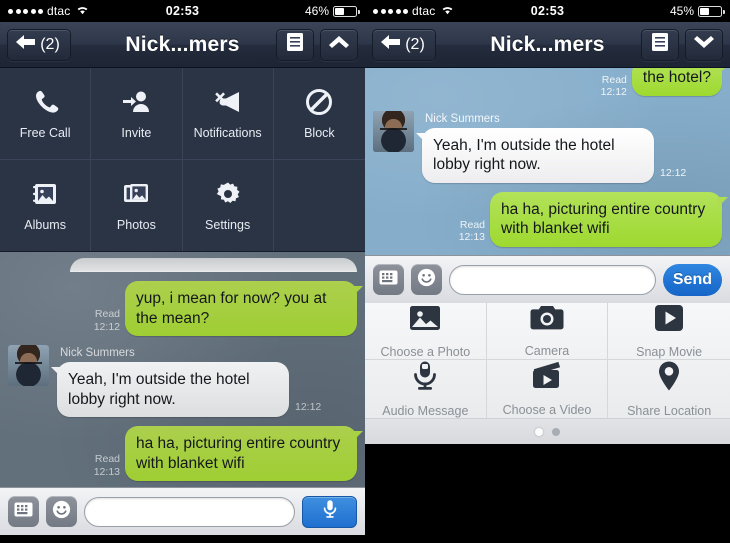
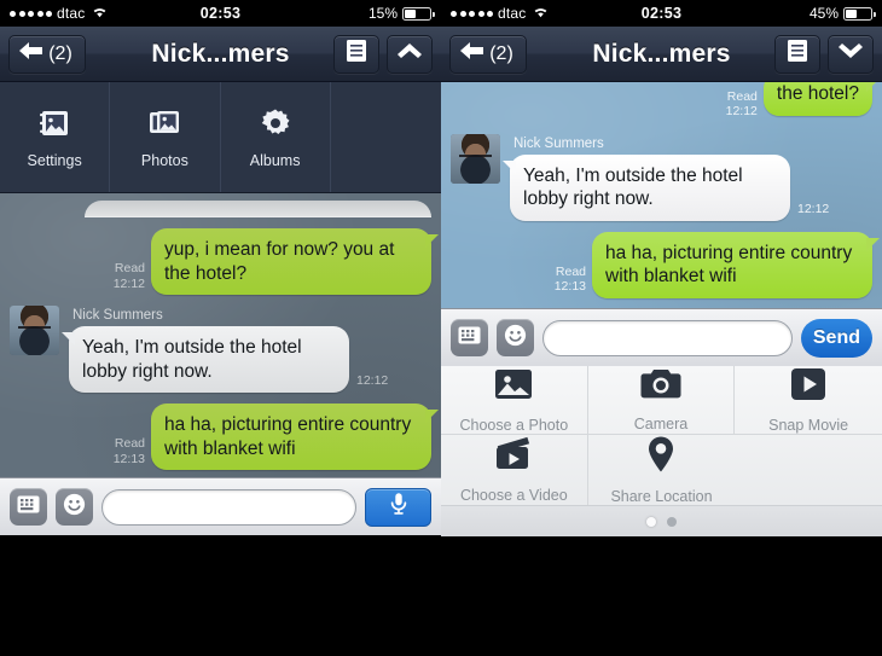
  dtac
  02:53
- 46%
+ 15%
  (2)
  Nick...mers
- Free Call
- Invite
- Notifications
- Block
- Albums
+ Settings
  Photos
- Settings
+ Albums
  Read
  12:12
- yup, i mean for now? you at the mean?
+ yup, i mean for now? you at the hotel?
  Nick Summers
  Yeah, I'm outside the hotel lobby right now.
  12:12
  Read
  12:13
  ha ha, picturing entire country with blanket wifi
  dtac
  02:53
  45%
  (2)
  Nick...mers
  Read
  12:12
  the hotel?
  Nick Summers
  Yeah, I'm outside the hotel lobby right now.
  12:12
  Read
  12:13
  ha ha, picturing entire country with blanket wifi
  Send
  Choose a Photo
  Camera
  Snap Movie
- Audio Message
  Choose a Video
  Share Location
